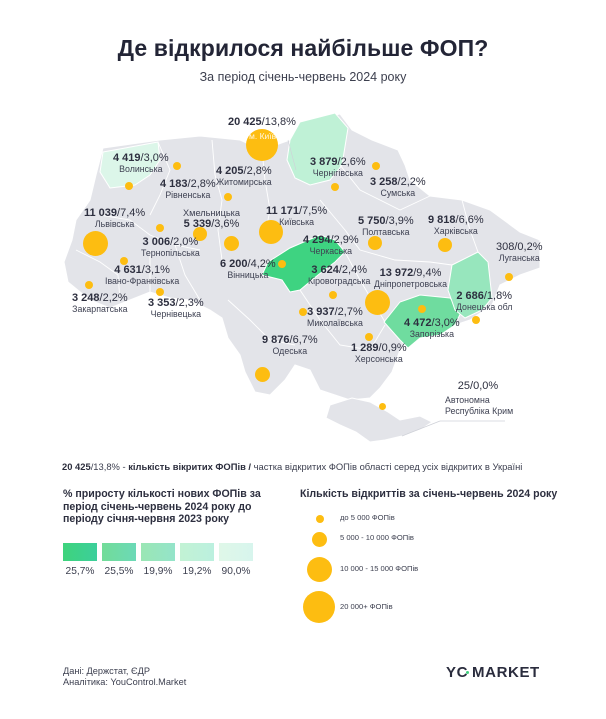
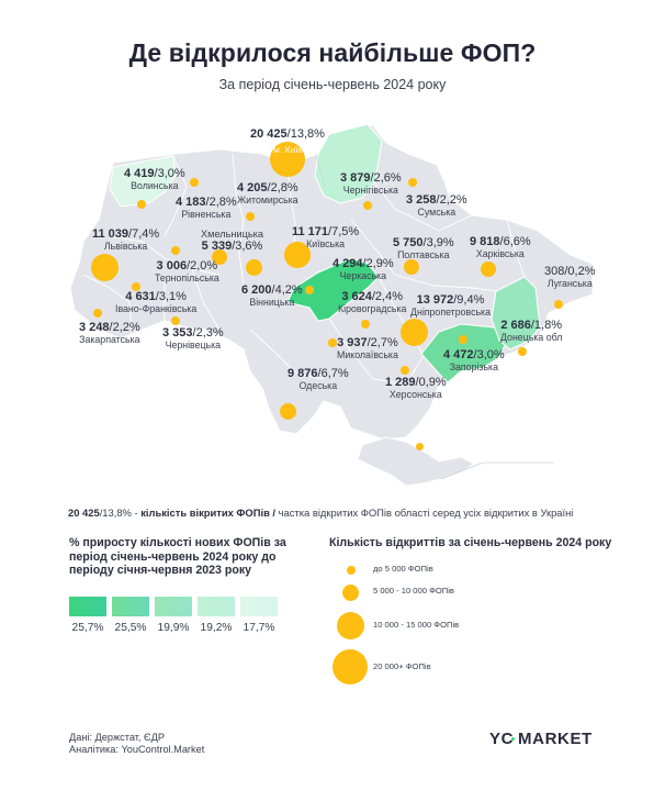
  Де відкрилося найбільше ФОП?
  За період січень-червень 2024 року
  20 425/13,8%
  м. Київ
  4 419/3,0%
  Волинська
  4 183/2,8%
  Рівненська
  4 205/2,8%
  Житомирська
  3 879/2,6%
  Чернігівська
  3 258/2,2%
  Сумська
  11 039/7,4%
  Львівська
  Хмельницька
  5 339/3,6%
  11 171/7,5%
  Київська
  5 750/3,9%
  Полтавська
  9 818/6,6%
  Харківська
  3 006/2,0%
  Тернопільська
  4 294/2,9%
  Черкаська
  308/0,2%
  Луганська
  6 200/4,2%
  Вінницька
  4 631/3,1%
  Івано-Франківська
  3 624/2,4%
  Кіровоградська
  13 972/9,4%
  Дніпропетровська
  3 248/2,2%
  Закарпатська
  3 353/2,3%
  Чернівецька
  2 686/1,8%
  Донецька обл
  3 937/2,7%
  Миколаївська
  4 472/3,0%
  Запорізька
  9 876/6,7%
  Одеська
  1 289/0,9%
  Херсонська
- 25/0,0%
- Автономна
- Республіка Крим
  20 425/13,8% - кількість вікритих ФОПів / частка відкритих ФОПів області серед усіх відкритих в Україні
  % приросту кількості нових ФОПів за період січень-червень 2024 року до періоду січня-червня 2023 року
  25,7%
  25,5%
  19,9%
  19,2%
- 90,0%
+ 17,7%
  Кількість відкриттів за січень-червень 2024 року
  до 5 000 ФОПів
  5 000 - 10 000 ФОПів
  10 000 - 15 000 ФОПів
  20 000+ ФОПів
  Дані: Держстат, ЄДР
  Аналітика: YouControl.Market
  YC MARKET
